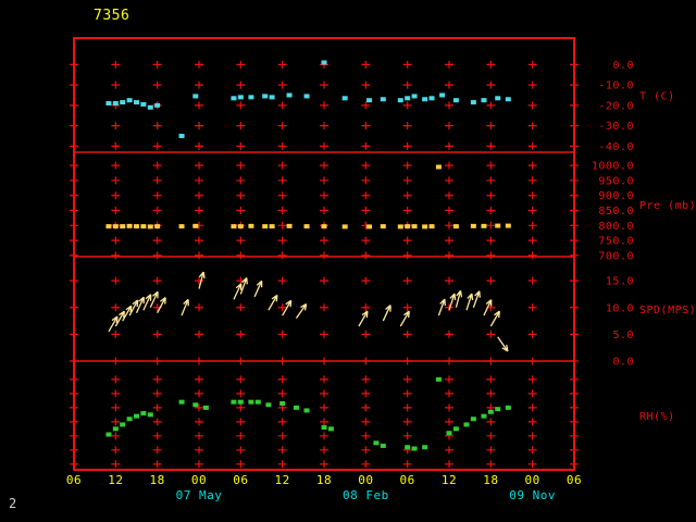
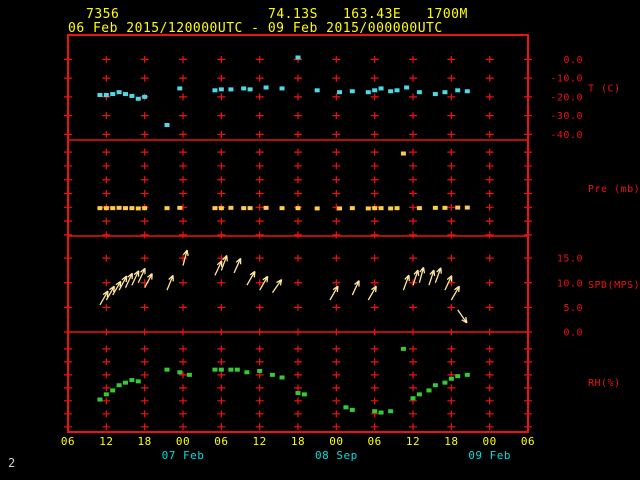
  0.0
  -10.0
  -20.0
  -30.0
  -40.0
  T (C)
- 1000.0
- 950.0
- 900.0
- 850.0
- 800.0
- 750.0
- 700.0
  Pre (mb)
  15.0
  10.0
  5.0
  0.0
  SPD(MPS)
  RH(%)
  06
  12
  18
  00
  06
  12
  18
  00
  06
  12
  18
  00
  06
- 07 May
+ 07 Feb
- 08 Feb
+ 08 Sep
- 09 Nov
+ 09 Feb
  7356
+ 74.13S 163.43E 1700M
+ 06 Feb 2015/120000UTC - 09 Feb 2015/000000UTC
  2
